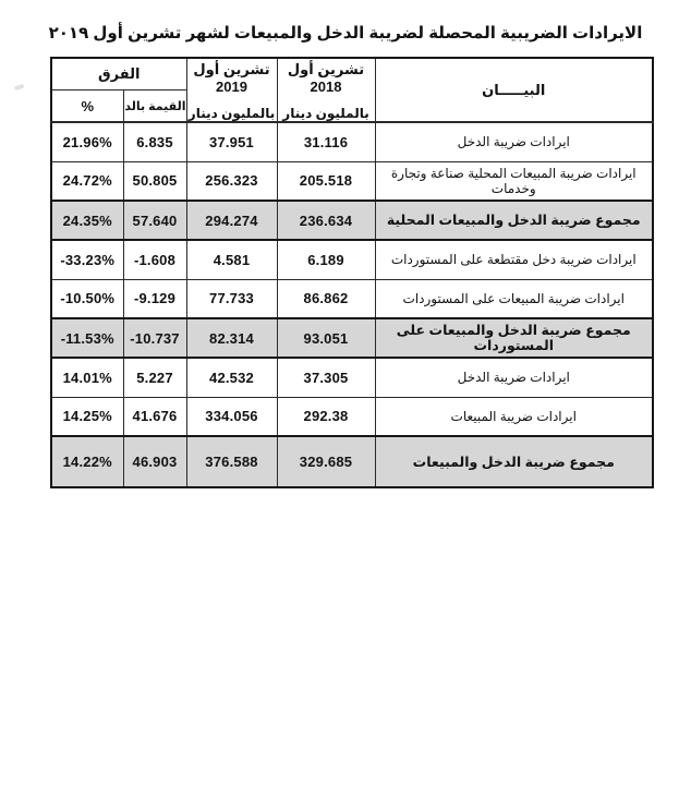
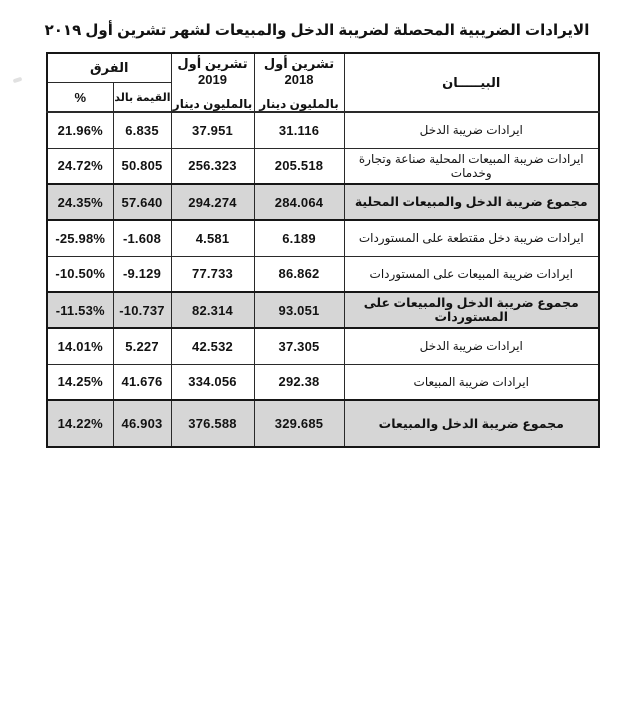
  الايرادات الضريبية المحصلة لضريبة الدخل والمبيعات لشهر تشرين أول ٢٠١٩
  البيـــــان	تشرين أول 2018 بالمليون دينار	تشرين أول 2019 بالمليون دينار	الفرق
  القيمة بالدي	%
  ايرادات ضريبة الدخل	31.116	37.951	6.835	21.96%
  ايرادات ضريبة المبيعات المحلية صناعة وتجارة وخدمات	205.518	256.323	50.805	24.72%
- مجموع ضريبة الدخل والمبيعات المحلية	236.634	294.274	57.640	24.35%
+ مجموع ضريبة الدخل والمبيعات المحلية	284.064	294.274	57.640	24.35%
- ايرادات ضريبة دخل مقتطعة على المستوردات	6.189	4.581	-1.608	-33.23%
+ ايرادات ضريبة دخل مقتطعة على المستوردات	6.189	4.581	-1.608	-25.98%
  ايرادات ضريبة المبيعات على المستوردات	86.862	77.733	-9.129	-10.50%
  مجموع ضريبة الدخل والمبيعات على المستوردات	93.051	82.314	-10.737	-11.53%
  ايرادات ضريبة الدخل	37.305	42.532	5.227	14.01%
  ايرادات ضريبة المبيعات	292.38	334.056	41.676	14.25%
  مجموع ضريبة الدخل والمبيعات	329.685	376.588	46.903	14.22%
